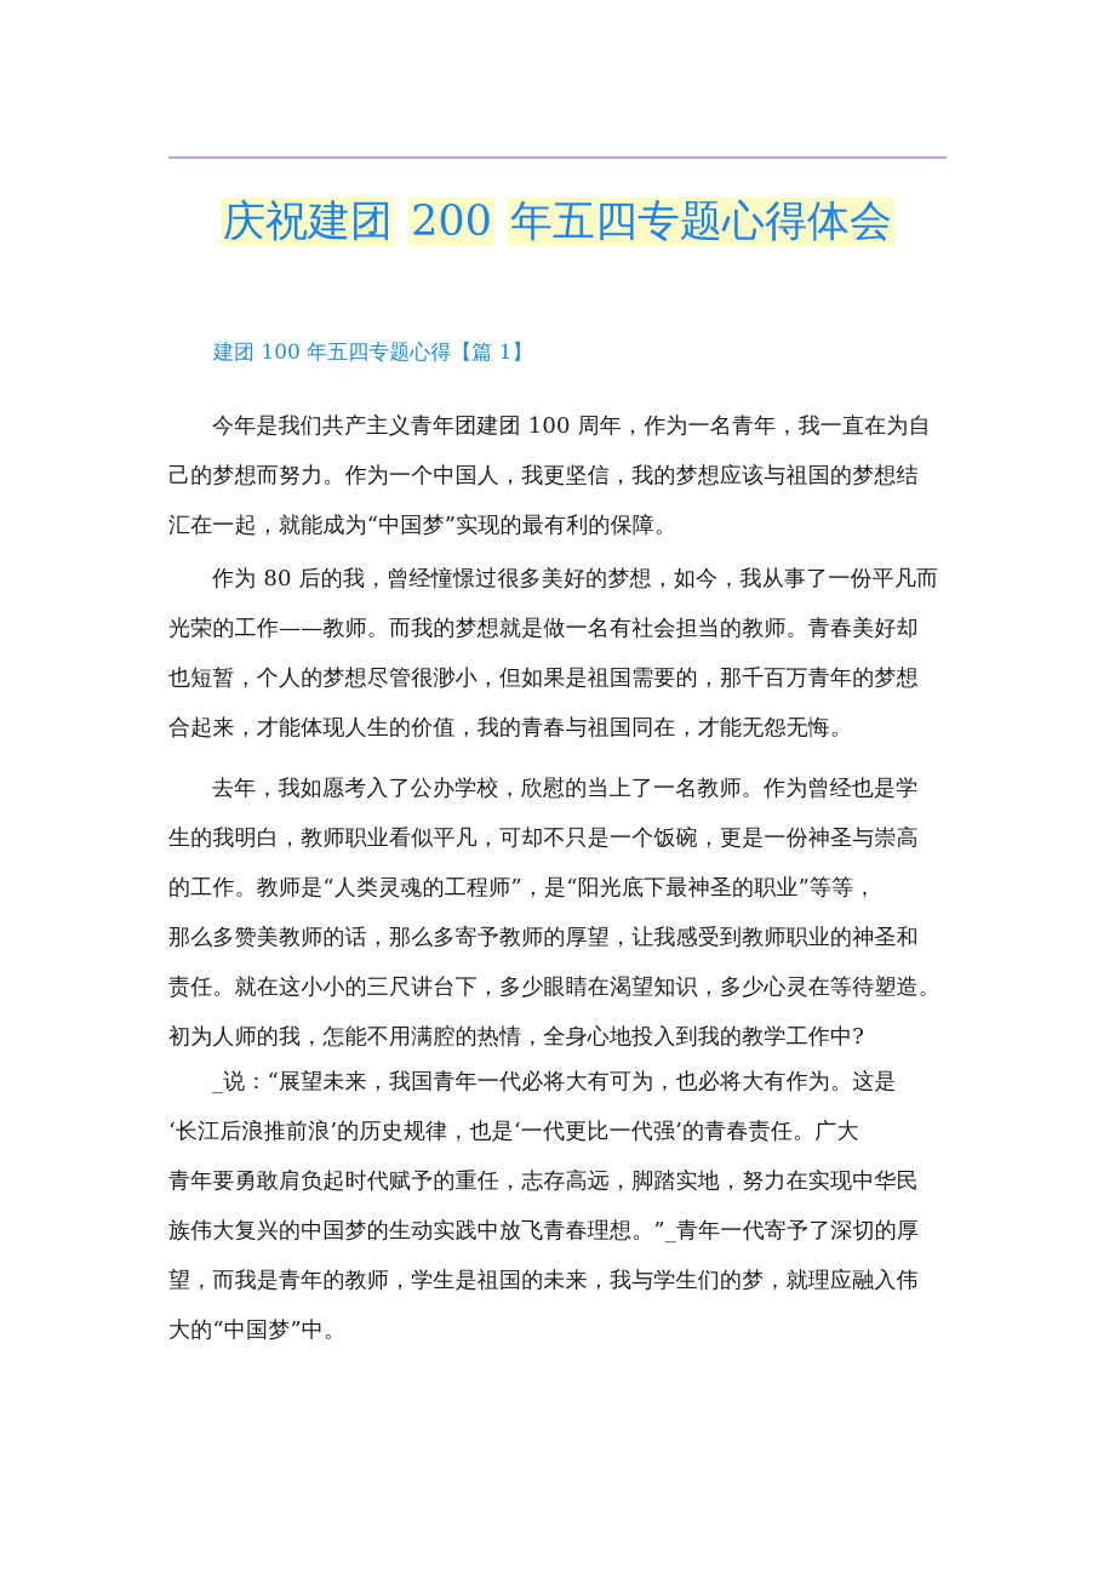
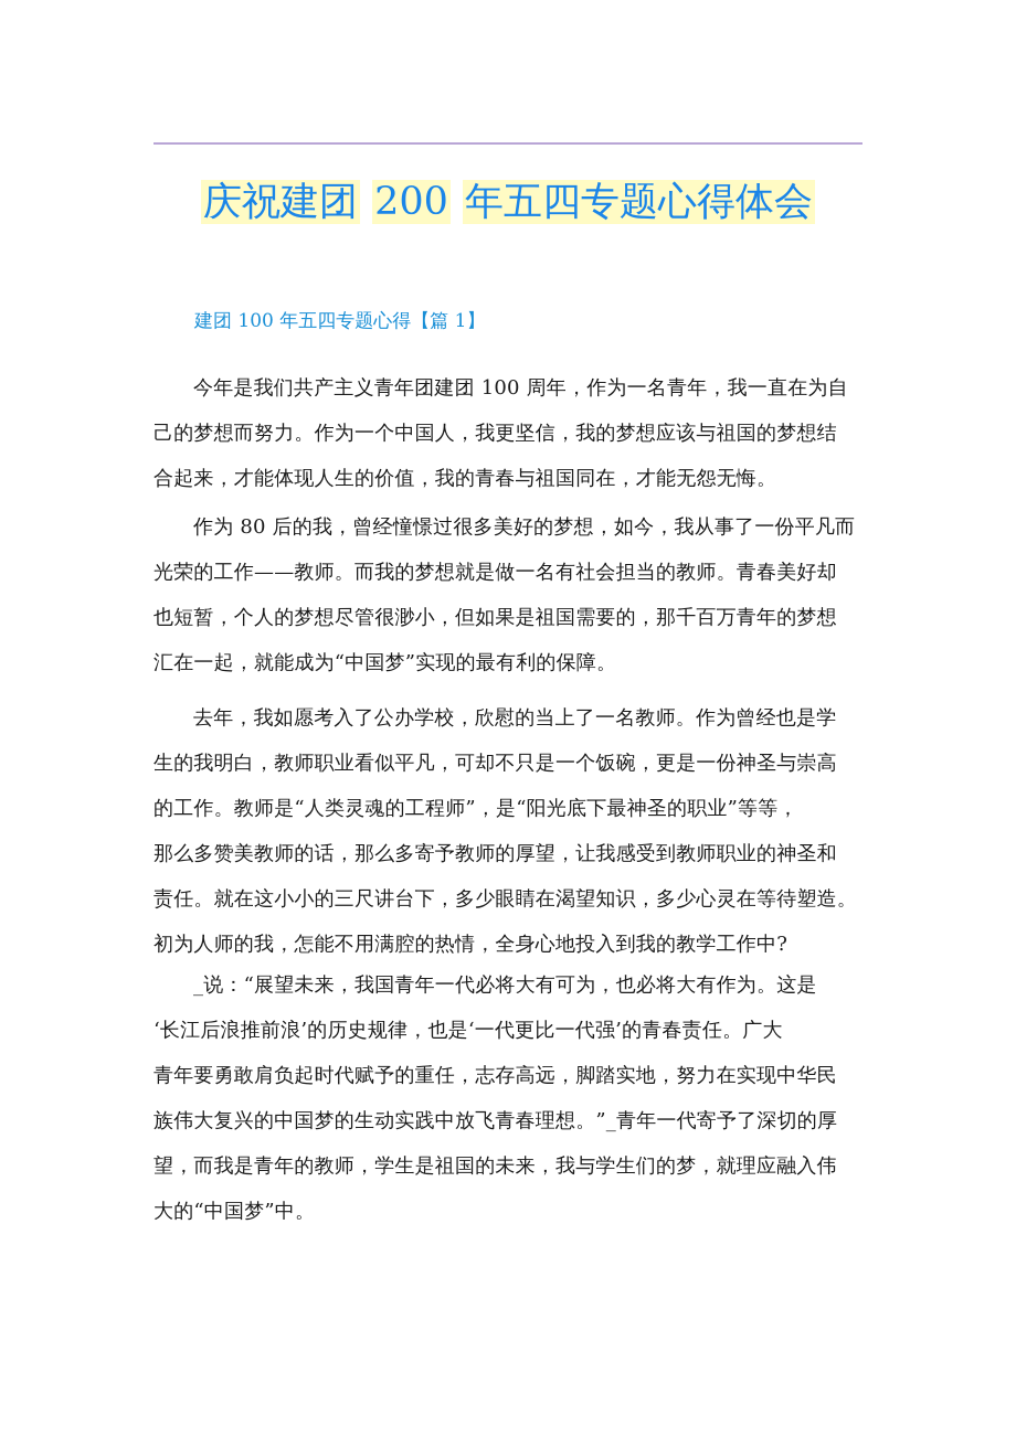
  庆祝建团 200 年五四专题心得体会
  建团 100 年五四专题心得【篇 1】
  今年是我们共产主义青年团建团 100 周年，作为一名青年，我一直在为自
  己的梦想而努力。作为一个中国人，我更坚信，我的梦想应该与祖国的梦想结
- 汇在一起，就能成为“中国梦”实现的最有利的保障。
+ 合起来，才能体现人生的价值，我的青春与祖国同在，才能无怨无悔。
  作为 80 后的我，曾经憧憬过很多美好的梦想，如今，我从事了一份平凡而
  光荣的工作——教师。而我的梦想就是做一名有社会担当的教师。青春美好却
  也短暂，个人的梦想尽管很渺小，但如果是祖国需要的，那千百万青年的梦想
- 合起来，才能体现人生的价值，我的青春与祖国同在，才能无怨无悔。
+ 汇在一起，就能成为“中国梦”实现的最有利的保障。
  去年，我如愿考入了公办学校，欣慰的当上了一名教师。作为曾经也是学
  生的我明白，教师职业看似平凡，可却不只是一个饭碗，更是一份神圣与崇高
  的工作。教师是“人类灵魂的工程师”，是“阳光底下最神圣的职业”等等，
  那么多赞美教师的话，那么多寄予教师的厚望，让我感受到教师职业的神圣和
  责任。就在这小小的三尺讲台下，多少眼睛在渴望知识，多少心灵在等待塑造。
  初为人师的我，怎能不用满腔的热情，全身心地投入到我的教学工作中?
  _说：“展望未来，我国青年一代必将大有可为，也必将大有作为。这是
  ‘长江后浪推前浪’的历史规律，也是‘一代更比一代强’的青春责任。广大
  青年要勇敢肩负起时代赋予的重任，志存高远，脚踏实地，努力在实现中华民
  族伟大复兴的中国梦的生动实践中放飞青春理想。”_青年一代寄予了深切的厚
  望，而我是青年的教师，学生是祖国的未来，我与学生们的梦，就理应融入伟
  大的“中国梦”中。
